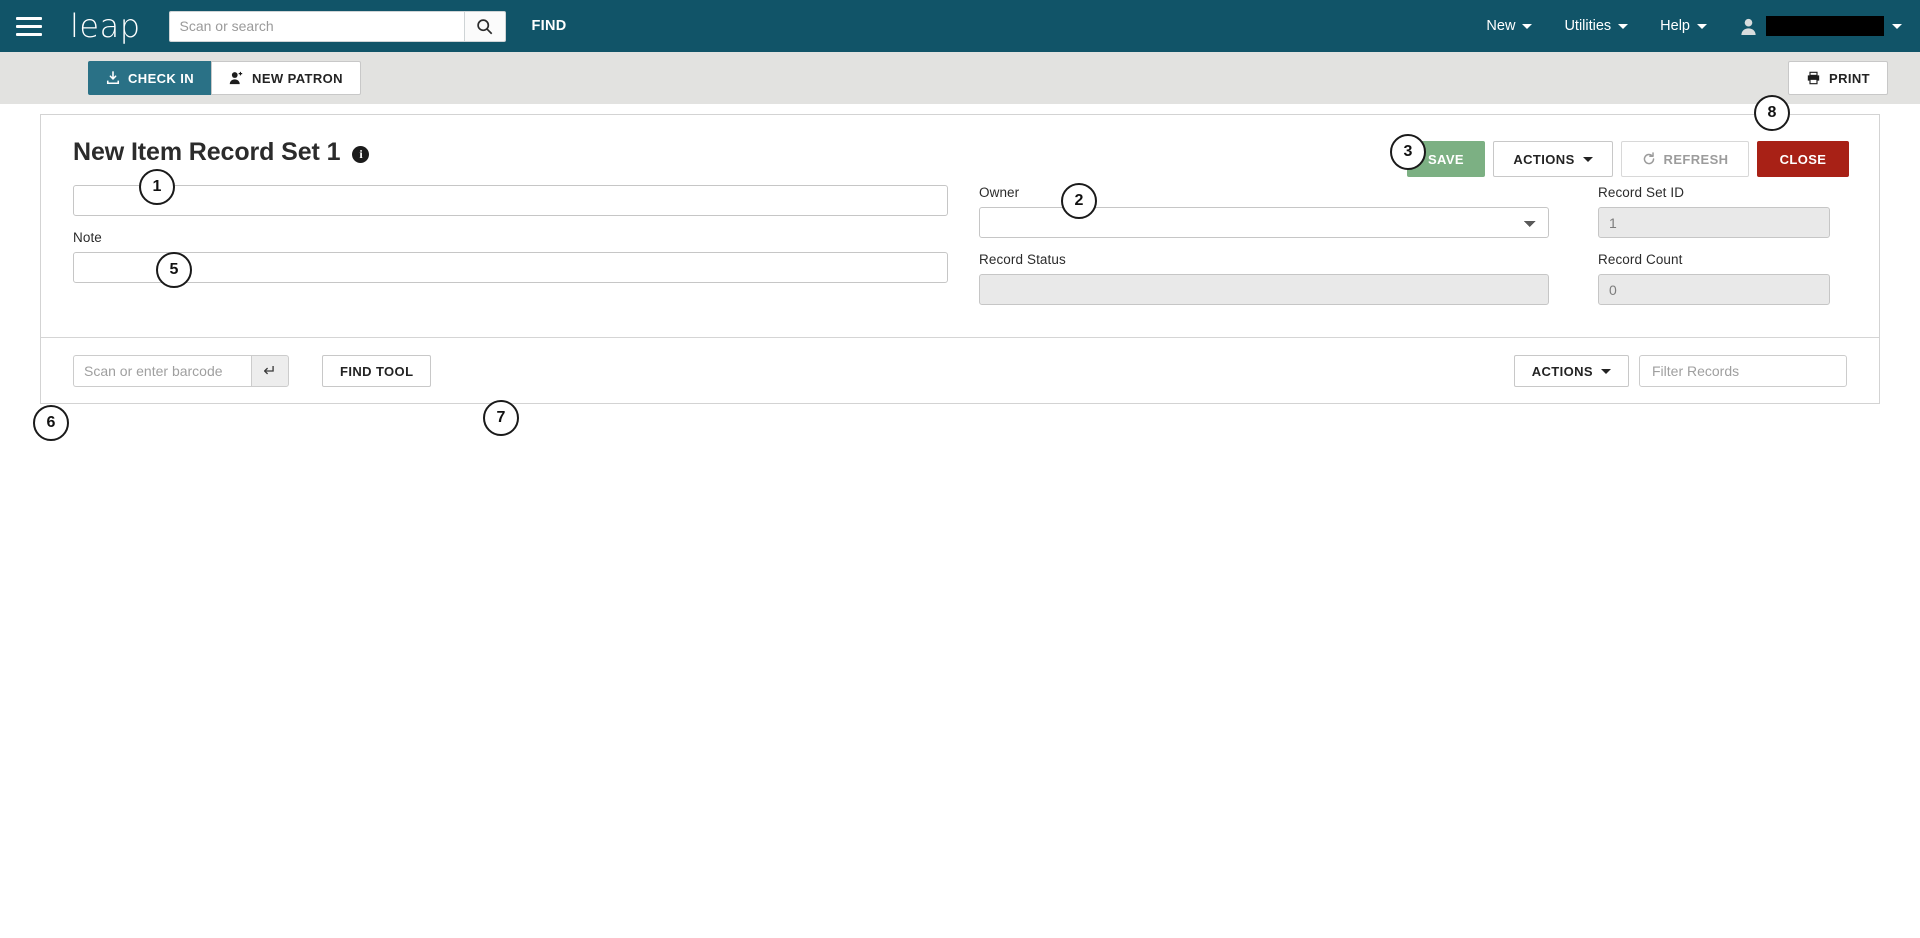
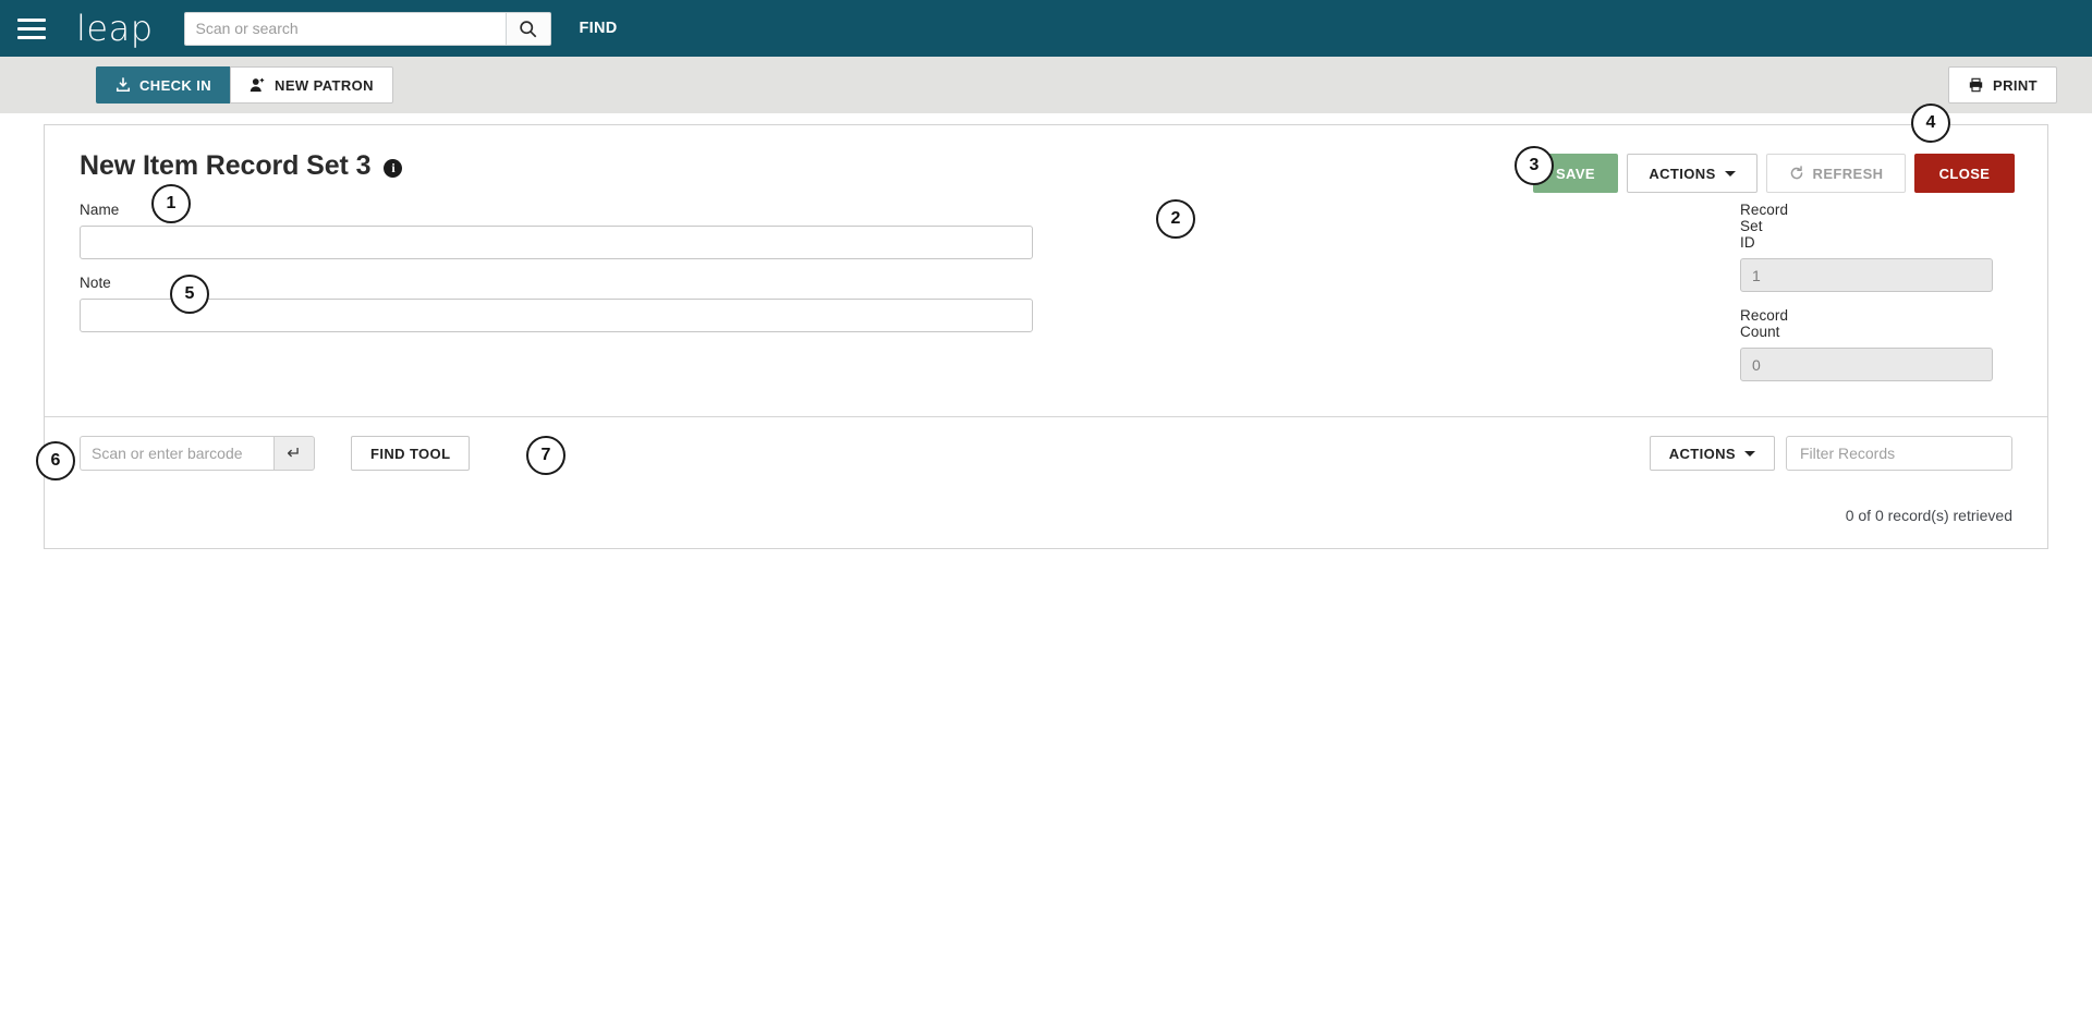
  leap
  Scan or search
  FIND
- New
- Utilities
- Help
  CHECK IN
  NEW PATRON
  PRINT
  1
  2
  3
- 8
+ 4
  5
  6
  7
- New Item Record Set 1
+ New Item Record Set 3
  i
  SAVE
  ACTIONS
  REFRESH
  CLOSE
+ Name
  Note
- Owner
- Record Status
  Record Set ID
  1
  Record Count
  0
  Scan or enter barcode
  ↵
  FIND TOOL
  ACTIONS
  Filter Records
+ 0 of 0 record(s) retrieved
